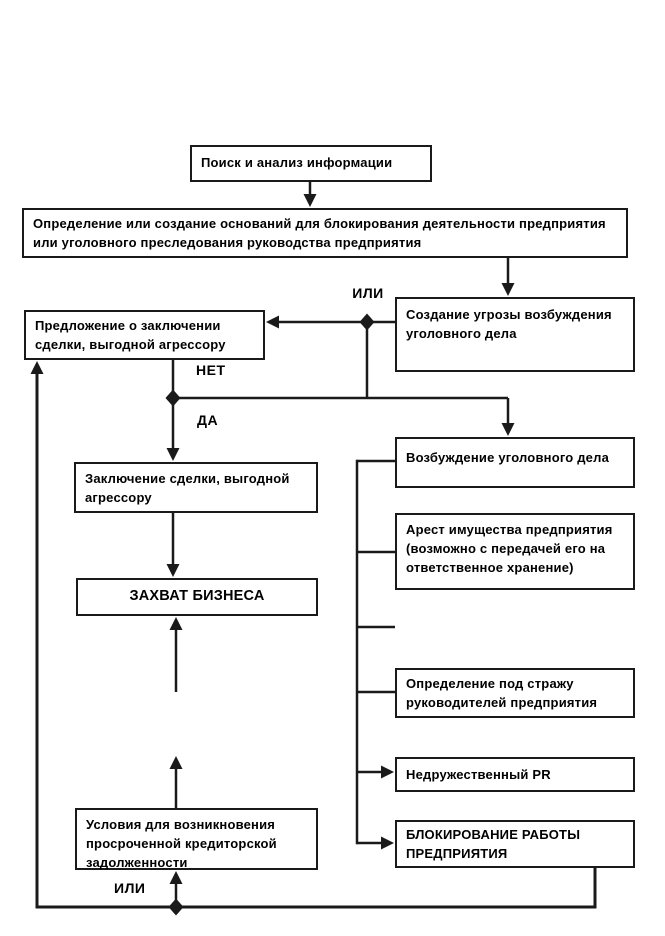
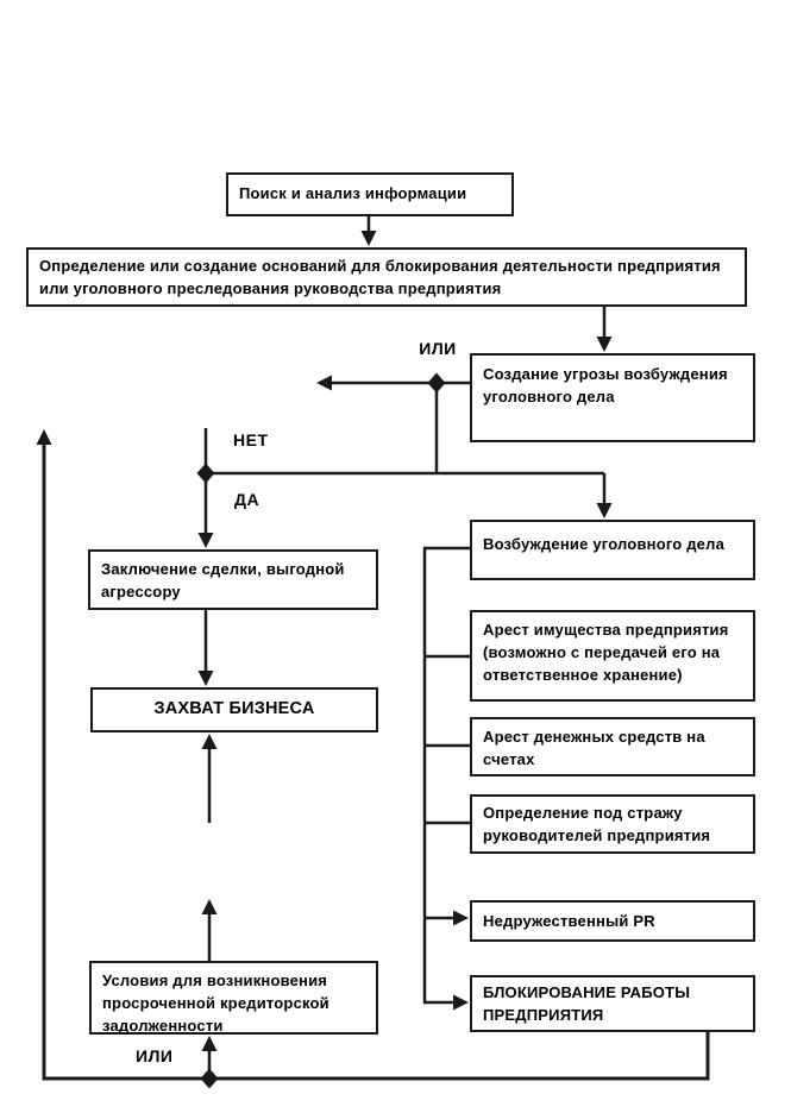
  Поиск и анализ информации
  Определение или создание оснований для блокирования деятельности предприятия или уголовного преследования руководства предприятия
  Создание угрозы возбуждения уголовного дела
- Предложение о заключении сделки, выгодной агрессору
  Заключение сделки, выгодной агрессору
  ЗАХВАТ БИЗНЕСА
  Условия для возникновения просроченной кредиторской задолженности
  Возбуждение уголовного дела
  Арест имущества предприятия (возможно с передачей его на ответственное хранение)
+ Арест денежных средств на счетах
  Определение под стражу руководителей предприятия
  Недружественный PR
  БЛОКИРОВАНИЕ РАБОТЫ ПРЕДПРИЯТИЯ
  ИЛИ
  НЕТ
  ДА
  ИЛИ
